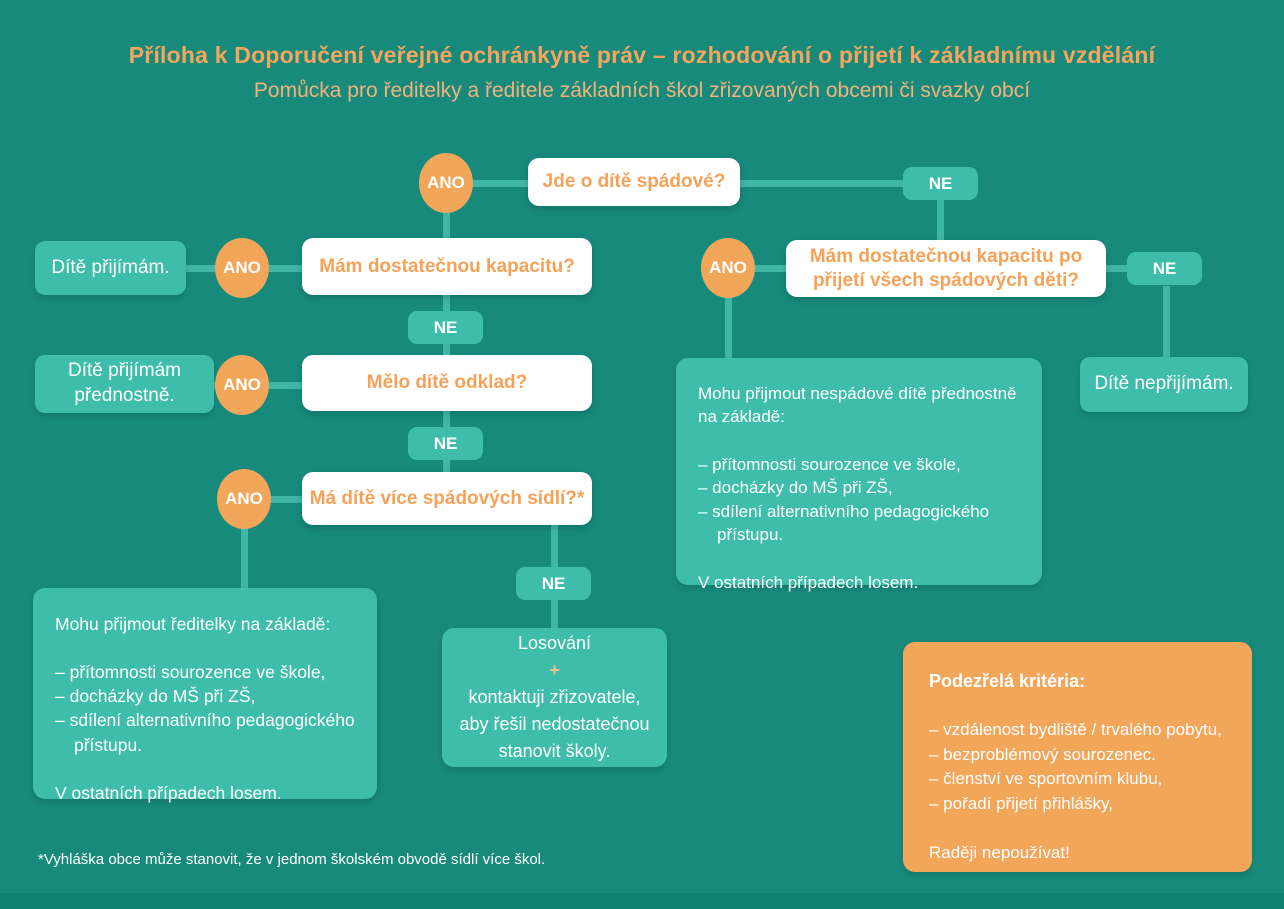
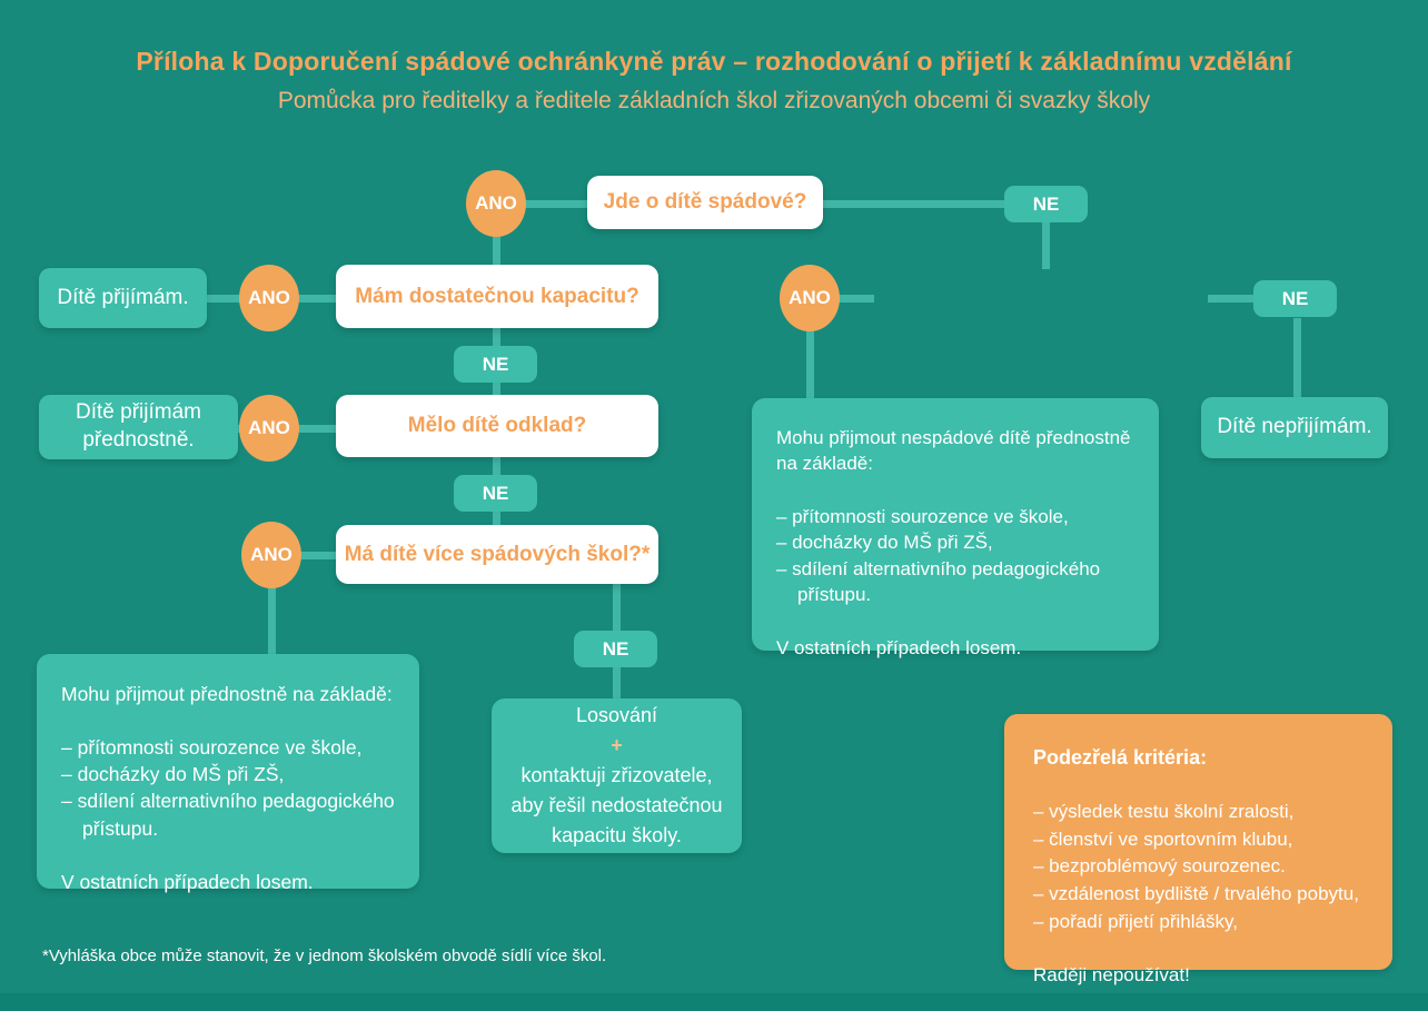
- Příloha k Doporučení veřejné ochránkyně práv – rozhodování o přijetí k základnímu vzdělání
+ Příloha k Doporučení spádové ochránkyně práv – rozhodování o přijetí k základnímu vzdělání
- Pomůcka pro ředitelky a ředitele základních škol zřizovaných obcemi či svazky obcí
+ Pomůcka pro ředitelky a ředitele základních škol zřizovaných obcemi či svazky školy
  ANO
  Jde o dítě spádové?
  NE
  Dítě přijímám.
  ANO
  Mám dostatečnou kapacitu?
  NE
  ANO
- Mám dostatečnou kapacitu po přijetí všech spádových děti?
  NE
  Dítě nepřijímám.
  Dítě přijímám přednostně.
  ANO
  Mělo dítě odklad?
  NE
  ANO
- Má dítě více spádových sídlí?*
+ Má dítě více spádových škol?*
  NE
- Mohu přijmout ředitelky na základě:
+ Mohu přijmout přednostně na základě:
  – přítomnosti sourozence ve škole,
  – docházky do MŠ při ZŠ,
  – sdílení alternativního pedagogického přístupu.
  V ostatních případech losem.
  Losování
  +
- kontaktuji zřizovatele, aby řešil nedostatečnou stanovit školy.
+ kontaktuji zřizovatele, aby řešil nedostatečnou kapacitu školy.
  Mohu přijmout nespádové dítě přednostně na základě:
  – přítomnosti sourozence ve škole,
  – docházky do MŠ při ZŠ,
  – sdílení alternativního pedagogického přístupu.
  V ostatních případech losem.
  Podezřelá kritéria:
+ – výsledek testu školní zralosti,
- – vzdálenost bydliště / trvalého pobytu,
+ – členství ve sportovním klubu,
  – bezproblémový sourozenec.
- – členství ve sportovním klubu,
+ – vzdálenost bydliště / trvalého pobytu,
  – pořadí přijetí přihlášky,
  Raději nepoužívat!
  *Vyhláška obce může stanovit, že v jednom školském obvodě sídlí více škol.
